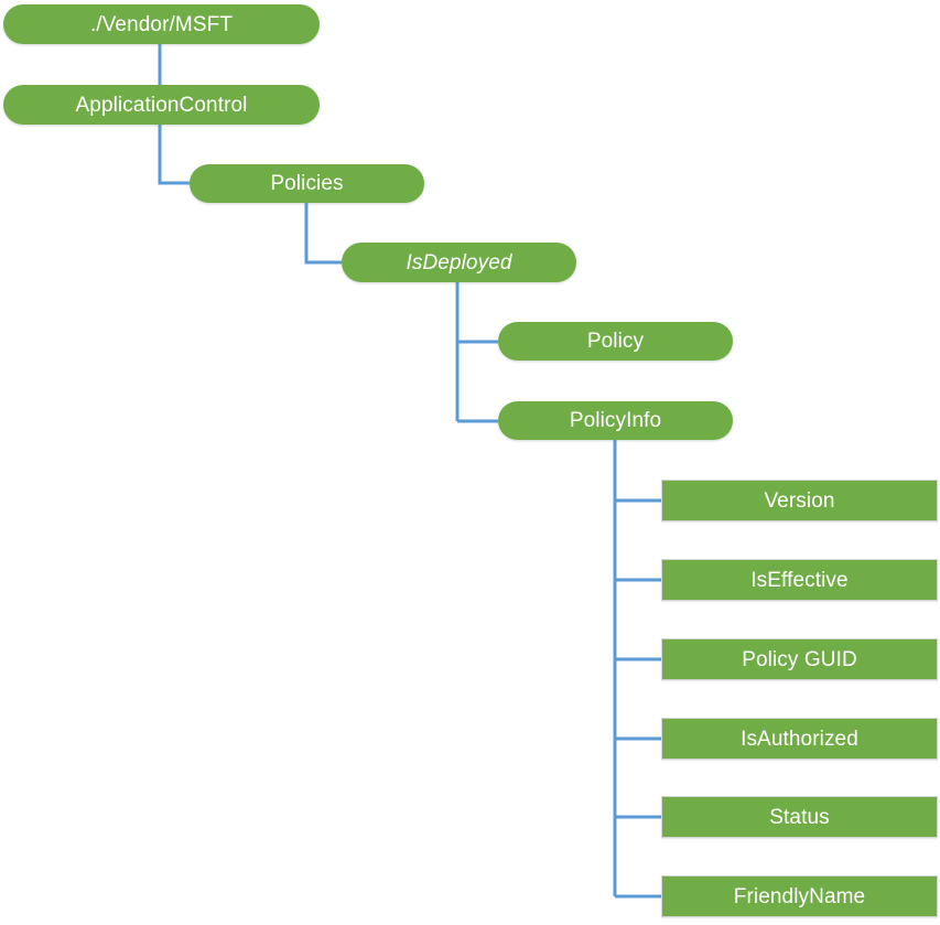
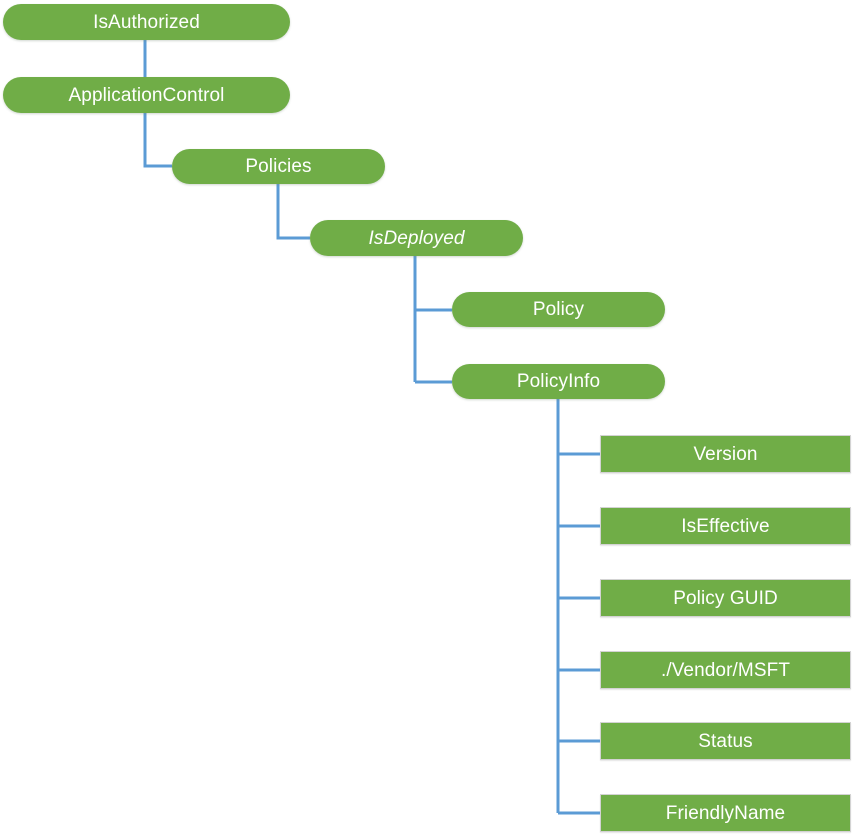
- ./Vendor/MSFT
+ IsAuthorized
  ApplicationControl
  Policies
  IsDeployed
  Policy
  PolicyInfo
  Version
  IsEffective
  Policy GUID
- IsAuthorized
+ ./Vendor/MSFT
  Status
  FriendlyName
